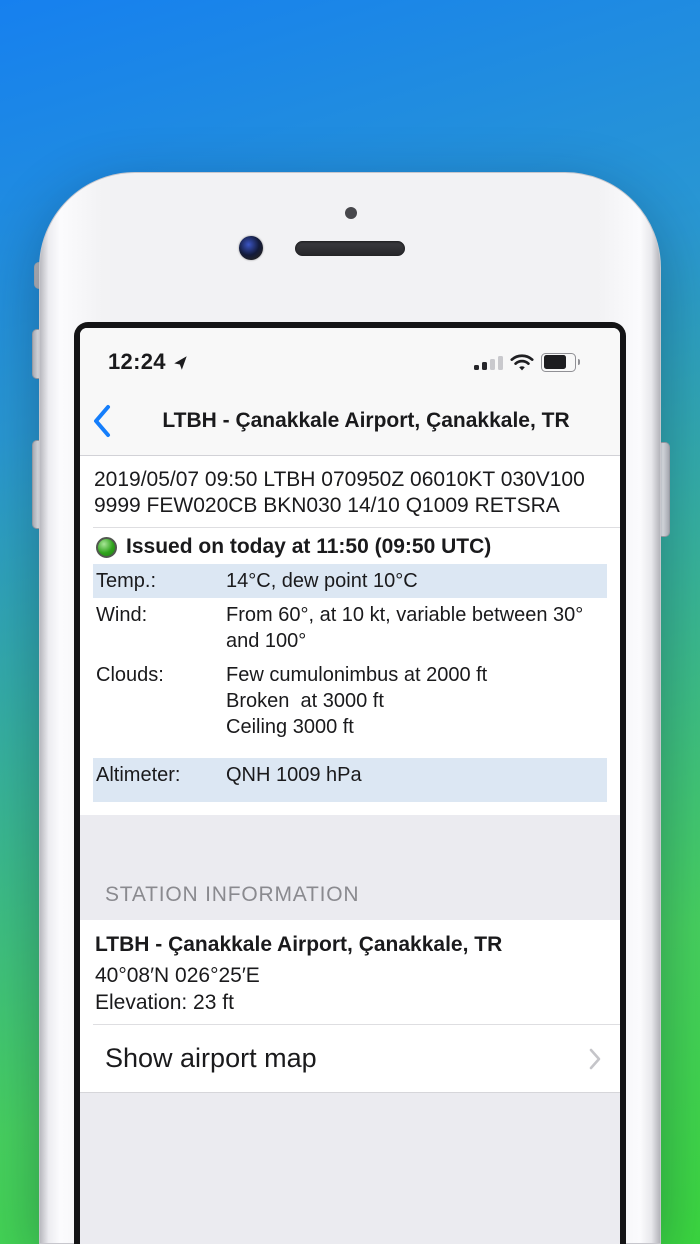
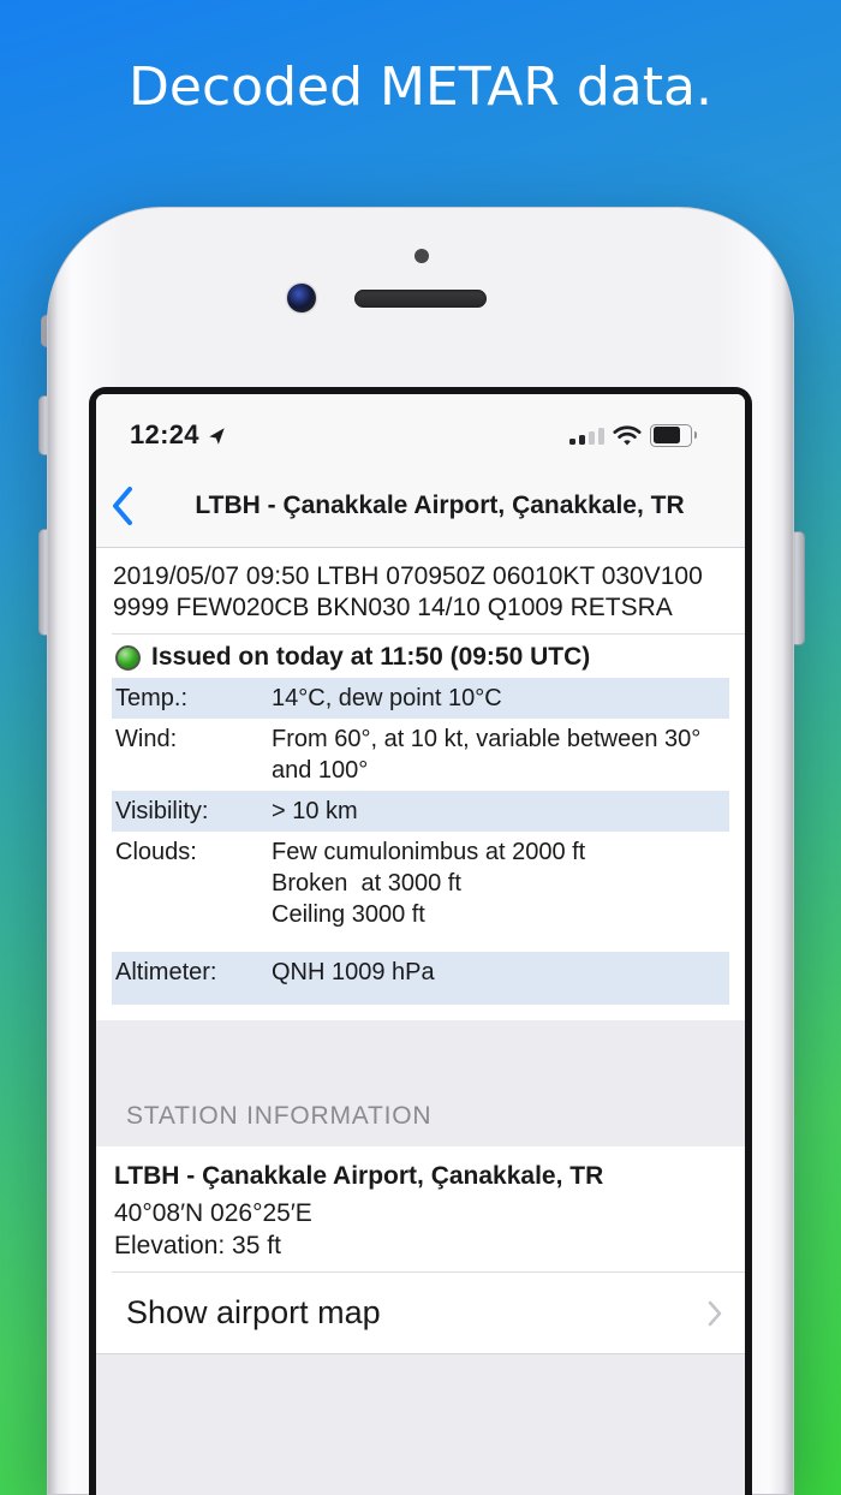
+ Decoded METAR data.
  12:24
  LTBH - Çanakkale Airport, Çanakkale, TR
  2019/05/07 09:50 LTBH 070950Z 06010KT 030V100
  9999 FEW020CB BKN030 14/10 Q1009 RETSRA
  Issued on today at 11:50 (09:50 UTC)
  Temp.:
  14°C, dew point 10°C
  Wind:
  From 60°, at 10 kt, variable between 30°
  and 100°
+ Visibility:
+ > 10 km
  Clouds:
  Few cumulonimbus at 2000 ft
  Broken at 3000 ft
  Ceiling 3000 ft
  Altimeter:
  QNH 1009 hPa
  STATION INFORMATION
  LTBH - Çanakkale Airport, Çanakkale, TR
  40°08′N 026°25′E
- Elevation: 23 ft
+ Elevation: 35 ft
  Show airport map
